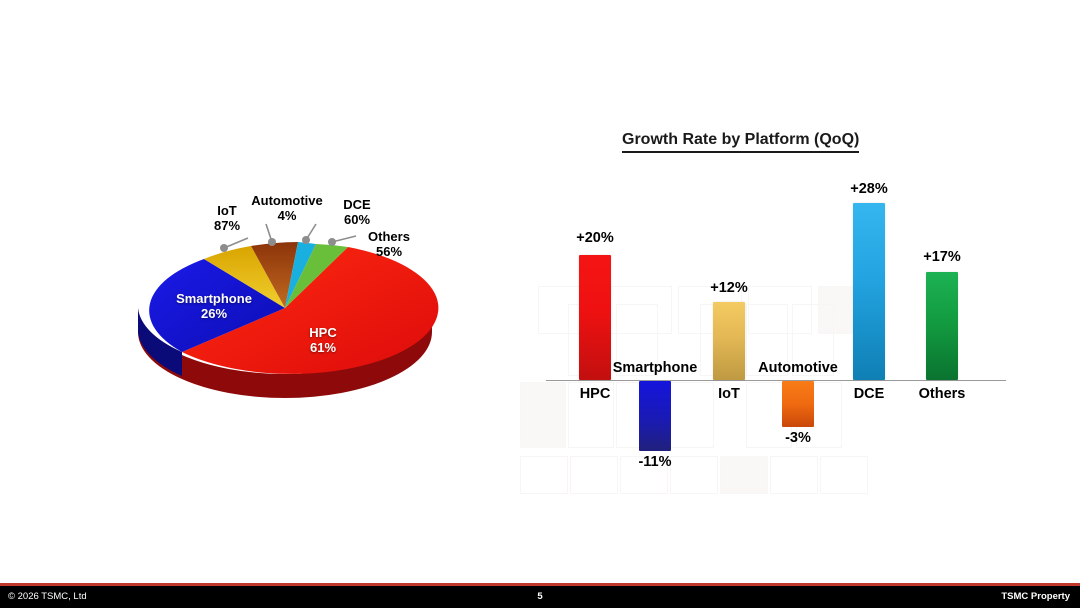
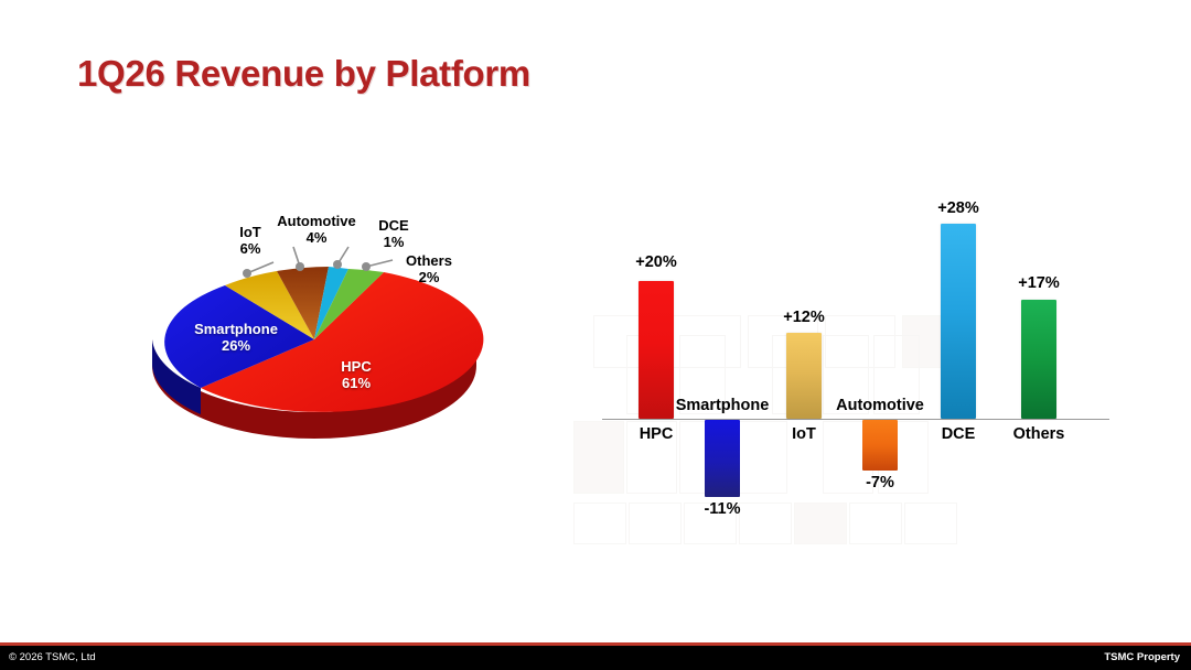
+ 1Q26 Revenue by Platform
  IoT
- 87%
+ 6%
  Automotive
  4%
  DCE
- 60%
+ 1%
  Others
- 56%
+ 2%
  Smartphone
  26%
  HPC
  61%
- Growth Rate by Platform (QoQ)
  +20%
  HPC
  -11%
  Smartphone
  +12%
  IoT
- -3%
+ -7%
  Automotive
  +28%
  DCE
  +17%
  Others
  © 2026 TSMC, Ltd
- 5
  TSMC Property
